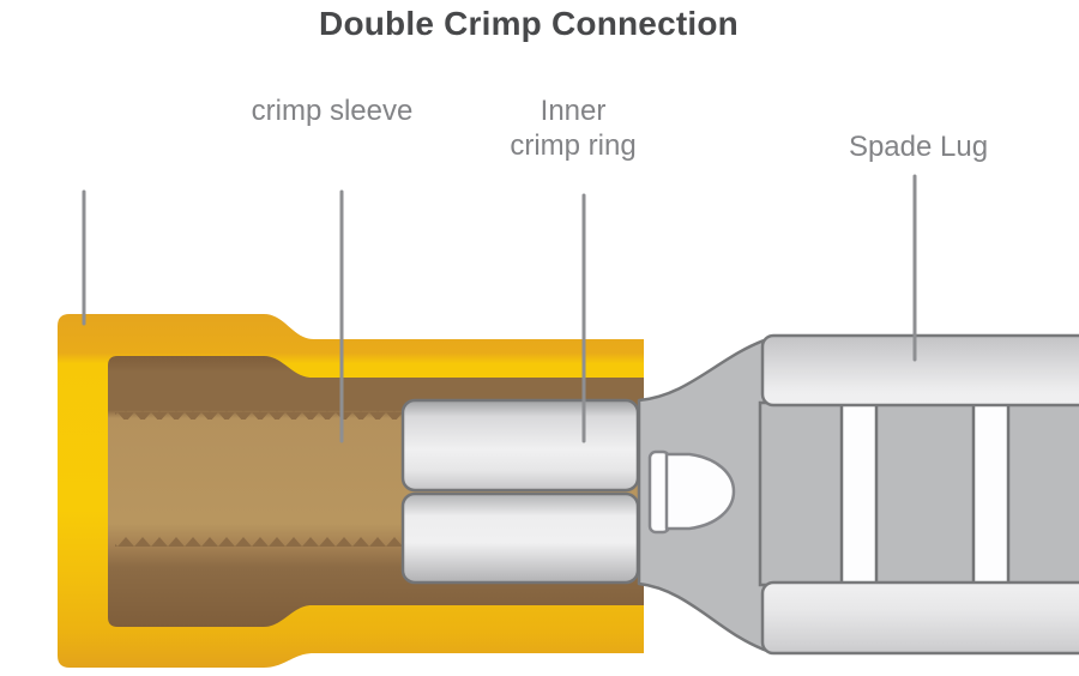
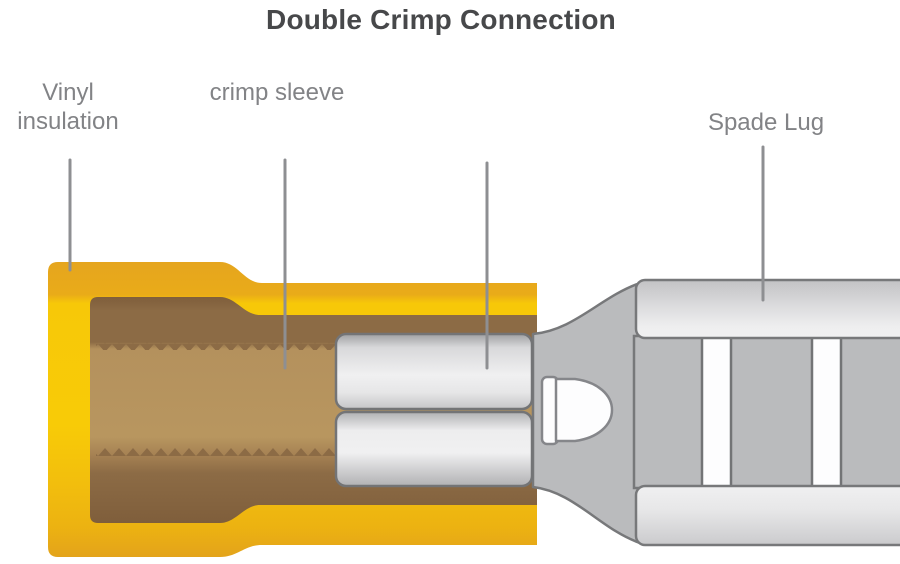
  Double Crimp Connection
+ Vinyl
+ insulation
  crimp sleeve
- Inner
- crimp ring
  Spade Lug
